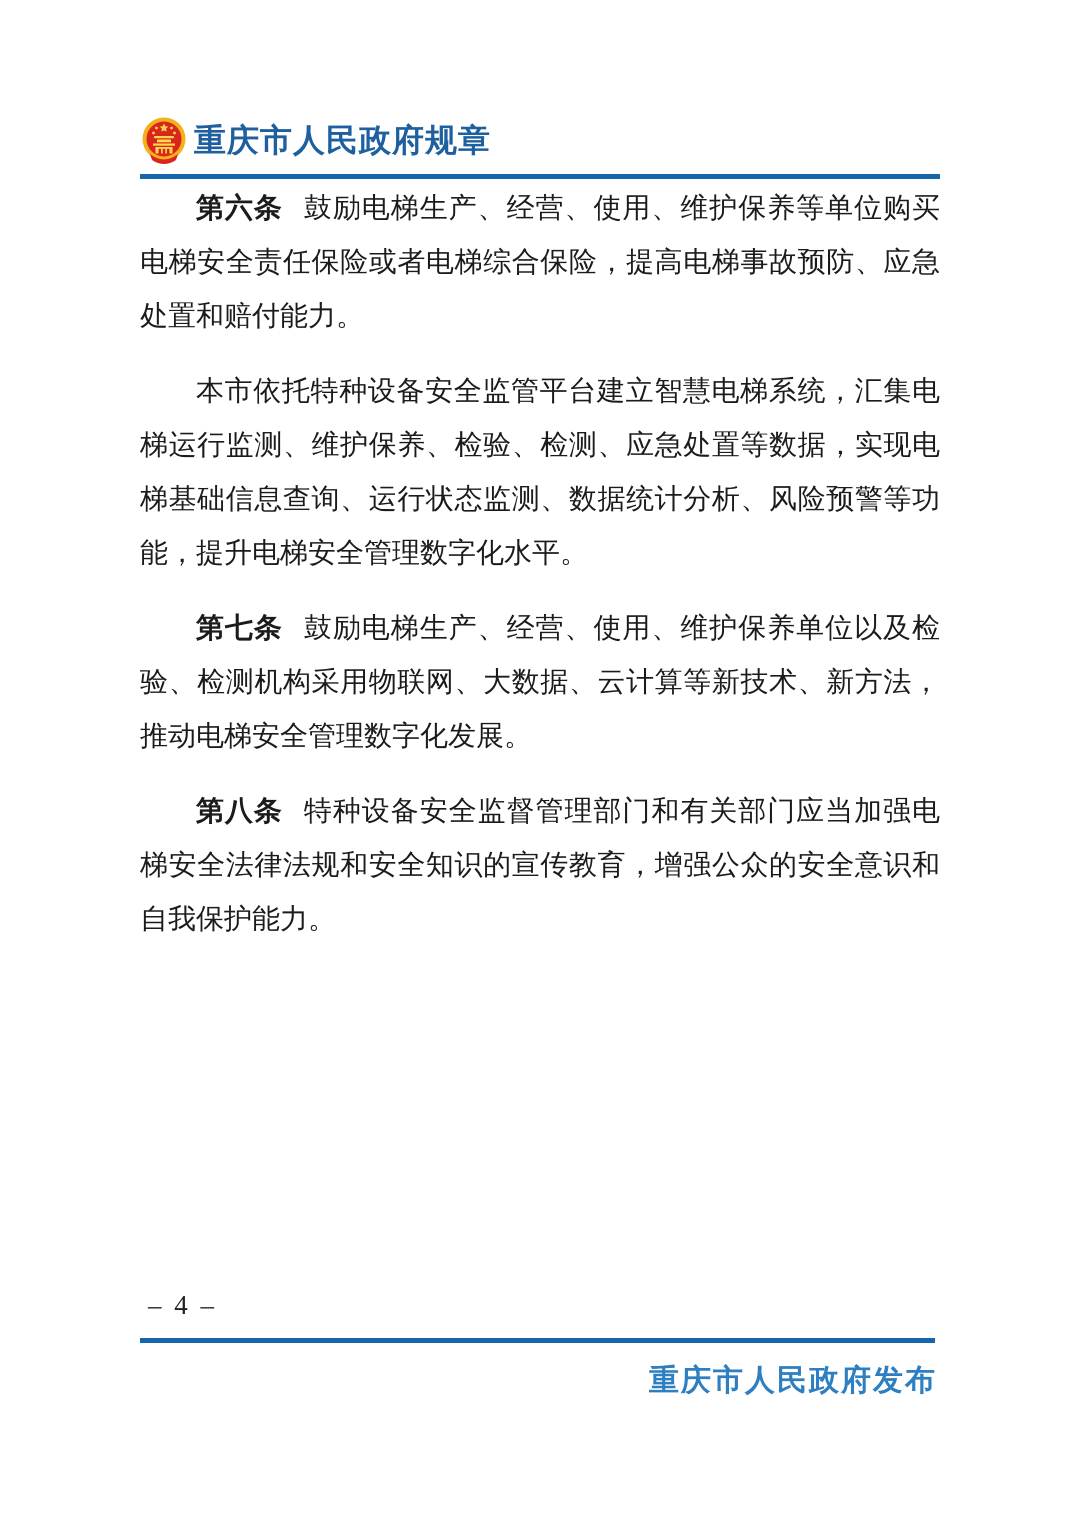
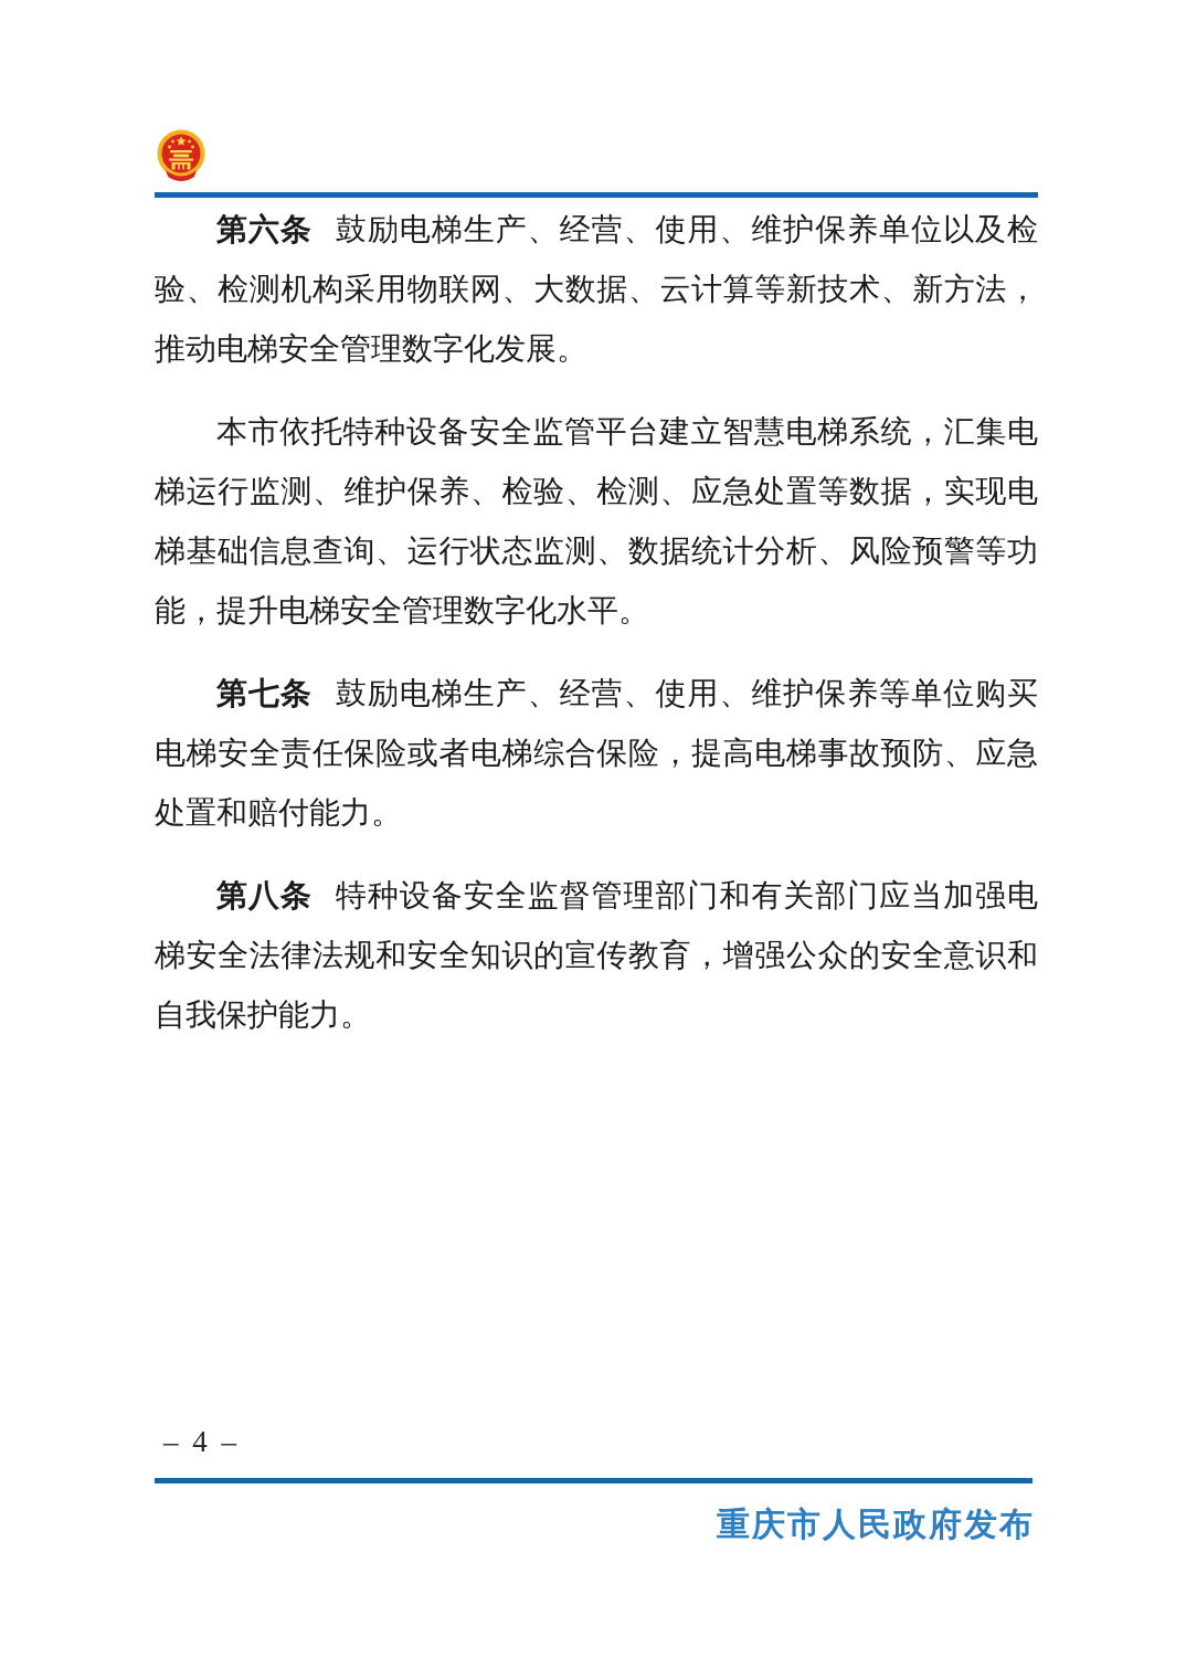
- 重庆市人民政府规章
- 第六条 鼓励电梯生产、经营、使用、维护保养等单位购买电梯安全责任保险或者电梯综合保险，提高电梯事故预防、应急处置和赔付能力。
+ 第六条 鼓励电梯生产、经营、使用、维护保养单位以及检验、检测机构采用物联网、大数据、云计算等新技术、新方法，推动电梯安全管理数字化发展。
  本市依托特种设备安全监管平台建立智慧电梯系统，汇集电梯运行监测、维护保养、检验、检测、应急处置等数据，实现电梯基础信息查询、运行状态监测、数据统计分析、风险预警等功能，提升电梯安全管理数字化水平。
- 第七条 鼓励电梯生产、经营、使用、维护保养单位以及检验、检测机构采用物联网、大数据、云计算等新技术、新方法，推动电梯安全管理数字化发展。
+ 第七条 鼓励电梯生产、经营、使用、维护保养等单位购买电梯安全责任保险或者电梯综合保险，提高电梯事故预防、应急处置和赔付能力。
  第八条 特种设备安全监督管理部门和有关部门应当加强电梯安全法律法规和安全知识的宣传教育，增强公众的安全意识和自我保护能力。
  – 4 –
  重庆市人民政府发布
